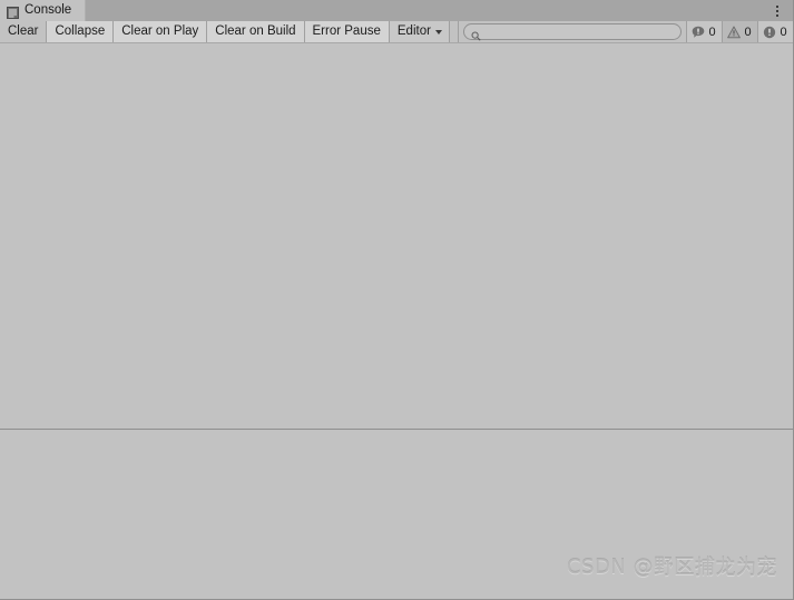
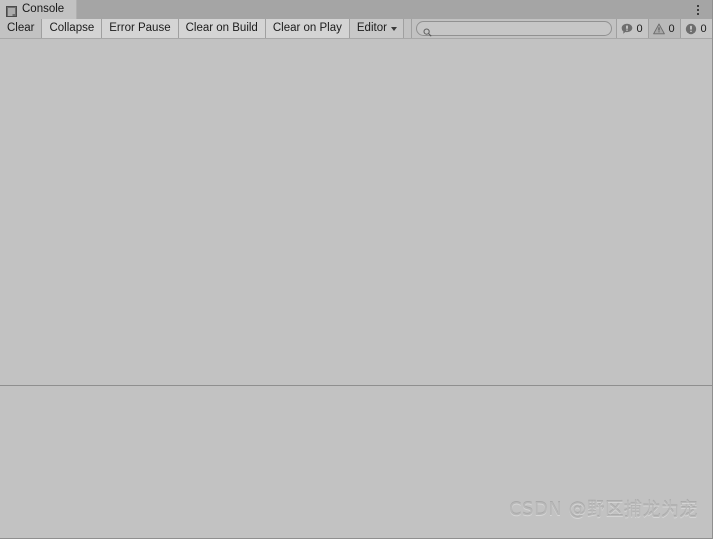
  Console
  Clear
  Collapse
- Clear on Play
+ Error Pause
  Clear on Build
- Error Pause
+ Clear on Play
  Editor
  0
  0
  0
  CSDN @野区捕龙为宠
